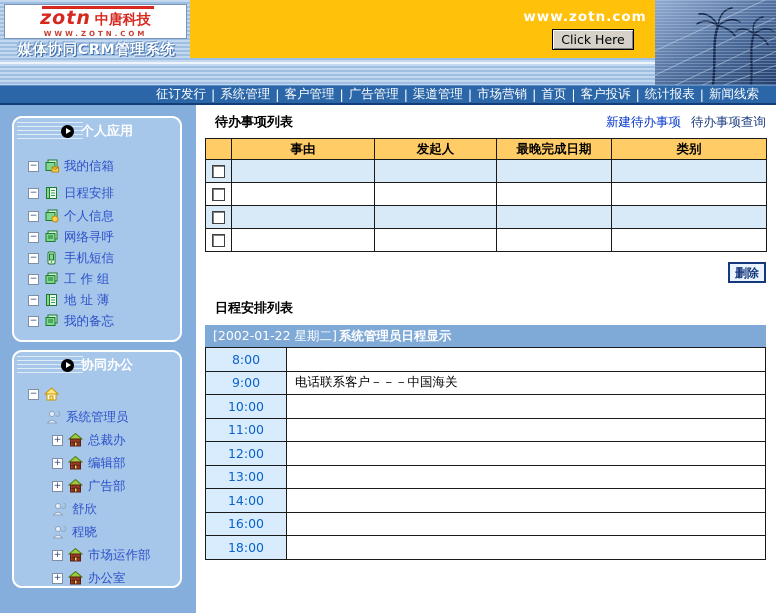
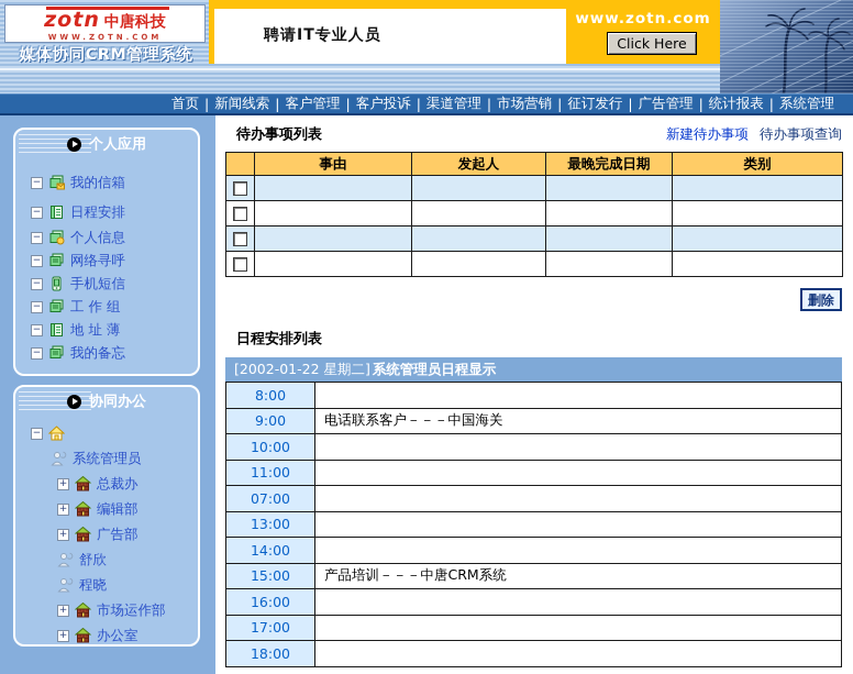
  zotn
  中唐科技
  WWW.ZOTN.COM
  媒体协同CRM管理系统
+ 聘请IT专业人员
  www.zotn.com
  Click Here
- 征订发行
+ 首页
  |
- 系统管理
+ 新闻线索
  |
  客户管理
  |
- 广告管理
+ 客户投诉
  |
  渠道管理
  |
  市场营销
  |
- 首页
+ 征订发行
  |
- 客户投诉
+ 广告管理
  |
  统计报表
  |
- 新闻线索
+ 系统管理
  个人应用
  −
  我的信箱
  −
  日程安排
  −
  个人信息
  −
  网络寻呼
  −
  手机短信
  −
  工 作 组
  −
  地 址 薄
  −
  我的备忘
  协同办公
  −
  系统管理员
  +
  总裁办
  +
  编辑部
  +
  广告部
  舒欣
  程晓
  +
  市场运作部
  +
  办公室
  待办事项列表
  新建待办事项
  待办事项查询
  	事由	发起人	最晚完成日期	类别
  删除
  日程安排列表
  [2002-01-22 星期二]
  系统管理员日程显示
  8:00
  9:00	电话联系客户－－－中国海关
  10:00
  11:00
- 12:00
+ 07:00
  13:00
  14:00
+ 15:00	产品培训－－－中唐CRM系统
  16:00
+ 17:00
  18:00
